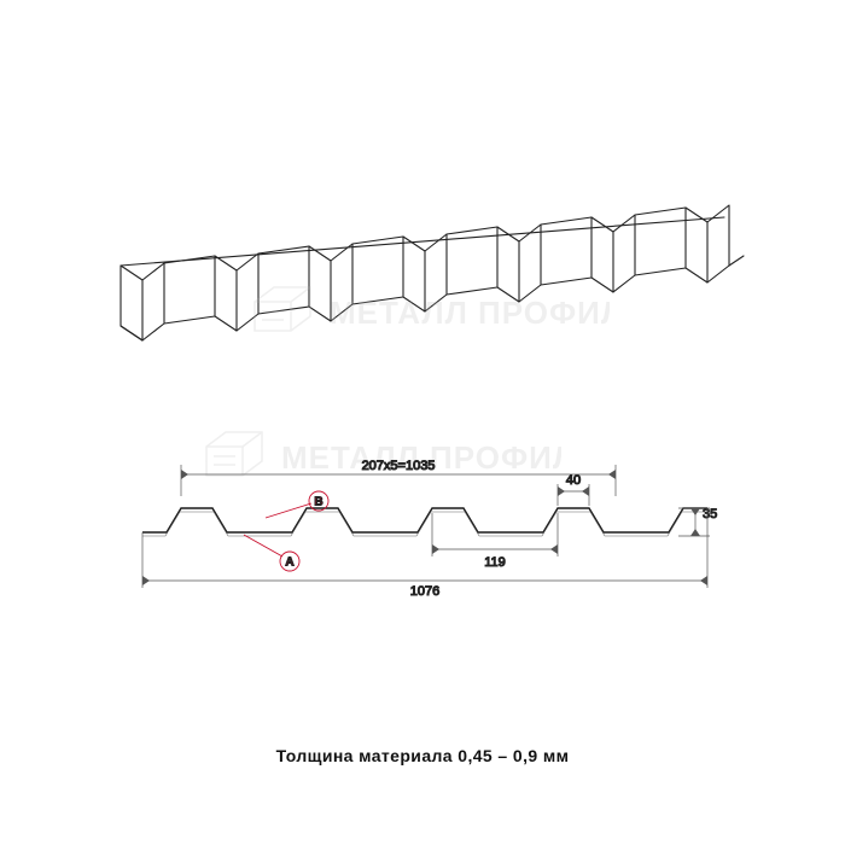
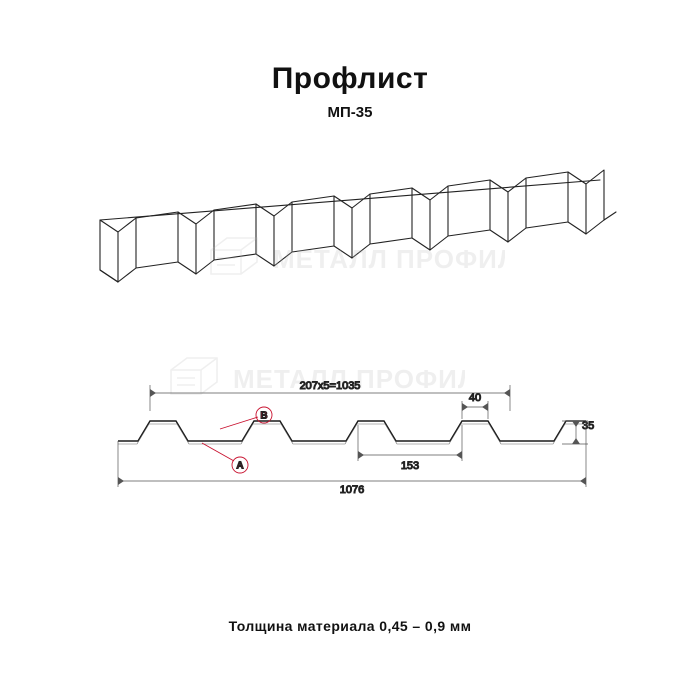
+ Профлист
+ МП-35
  МЕТАЛЛ ПРОФИ
  МЕТАЛЛ ПРОФИ
  207х5=1035
  40
- 119
+ 153
  35
  1076
  B
  A
  Толщина материала 0,45 – 0,9 мм
